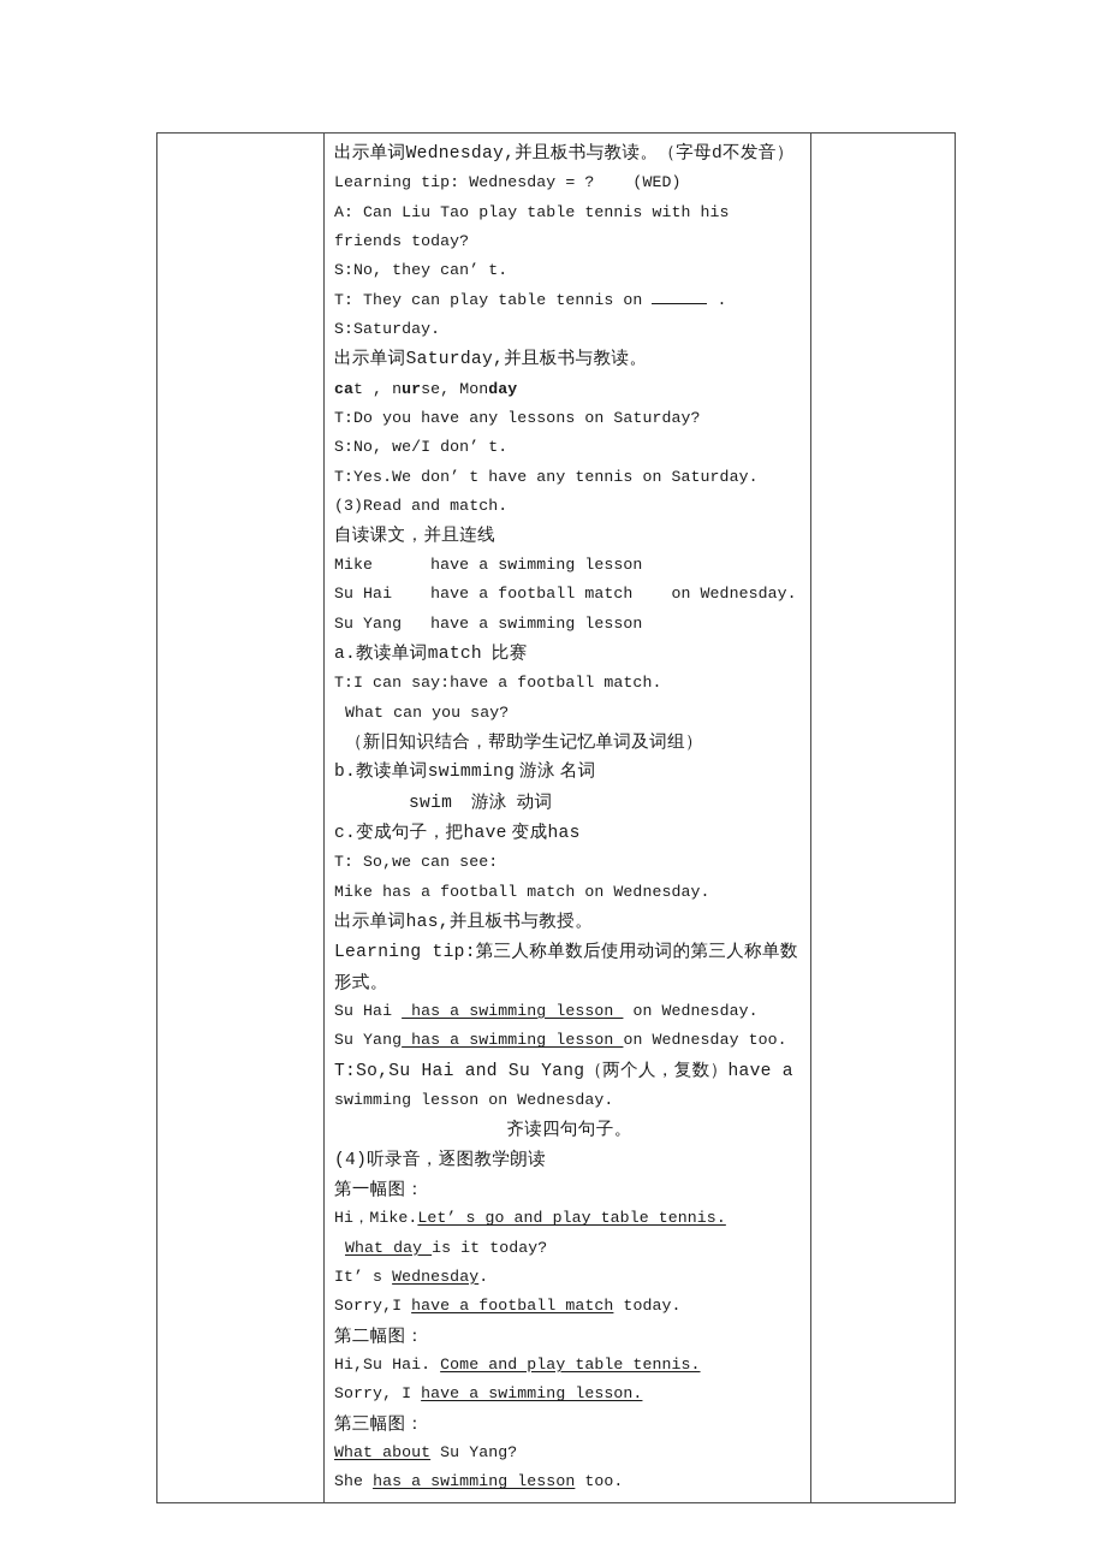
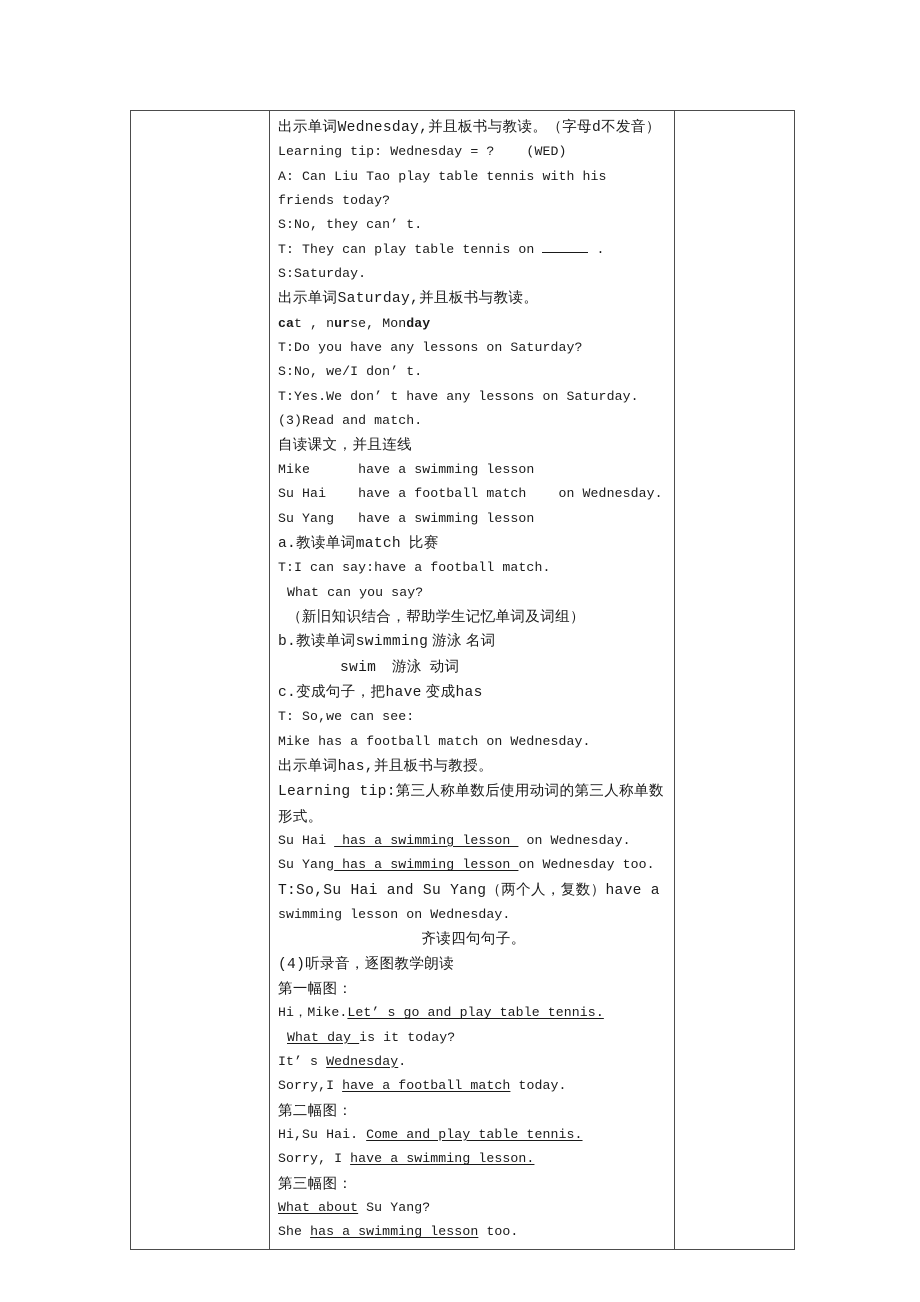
- 	出示单词Wednesday,并且板书与教读。（字母d不发音）Learning tip: Wednesday = ? (WED)A: Can Liu Tao play table tennis with his friends today?S:No, they can’ t.T: They can play table tennis on .S:Saturday.出示单词Saturday,并且板书与教读。cat , nurse, MondayT:Do you have any lessons on Saturday?S:No, we/I don’ t.T:Yes.We don’ t have any tennis on Saturday.(3)Read and match.自读课文，并且连线Mike have a swimming lessonSu Hai have a football match on Wednesday.Su Yang have a swimming lessona.教读单词match 比赛T:I can say:have a football match.What can you say?（新旧知识结合，帮助学生记忆单词及词组）b.教读单词swimming 游泳 名词swim 游泳 动词c.变成句子，把have 变成hasT: So,we can see:Mike has a football match on Wednesday.出示单词has,并且板书与教授。Learning tip:第三人称单数后使用动词的第三人称单数形式。Su Hai has a swimming lesson on Wednesday.Su Yang has a swimming lesson on Wednesday too.T:So,Su Hai and Su Yang（两个人，复数）have aswimming lesson on Wednesday.齐读四句句子。(4)听录音，逐图教学朗读第一幅图：Hi，Mike.Let’ s go and play table tennis.What day is it today?It’ s Wednesday.Sorry,I have a football match today.第二幅图：Hi,Su Hai. Come and play table tennis.Sorry, I have a swimming lesson.第三幅图：What about Su Yang?She has a swimming lesson too.
+ 	出示单词Wednesday,并且板书与教读。（字母d不发音）Learning tip: Wednesday = ? (WED)A: Can Liu Tao play table tennis with his friends today?S:No, they can’ t.T: They can play table tennis on .S:Saturday.出示单词Saturday,并且板书与教读。cat , nurse, MondayT:Do you have any lessons on Saturday?S:No, we/I don’ t.T:Yes.We don’ t have any lessons on Saturday.(3)Read and match.自读课文，并且连线Mike have a swimming lessonSu Hai have a football match on Wednesday.Su Yang have a swimming lessona.教读单词match 比赛T:I can say:have a football match.What can you say?（新旧知识结合，帮助学生记忆单词及词组）b.教读单词swimming 游泳 名词swim 游泳 动词c.变成句子，把have 变成hasT: So,we can see:Mike has a football match on Wednesday.出示单词has,并且板书与教授。Learning tip:第三人称单数后使用动词的第三人称单数形式。Su Hai has a swimming lesson on Wednesday.Su Yang has a swimming lesson on Wednesday too.T:So,Su Hai and Su Yang（两个人，复数）have aswimming lesson on Wednesday.齐读四句句子。(4)听录音，逐图教学朗读第一幅图：Hi，Mike.Let’ s go and play table tennis.What day is it today?It’ s Wednesday.Sorry,I have a football match today.第二幅图：Hi,Su Hai. Come and play table tennis.Sorry, I have a swimming lesson.第三幅图：What about Su Yang?She has a swimming lesson too.
